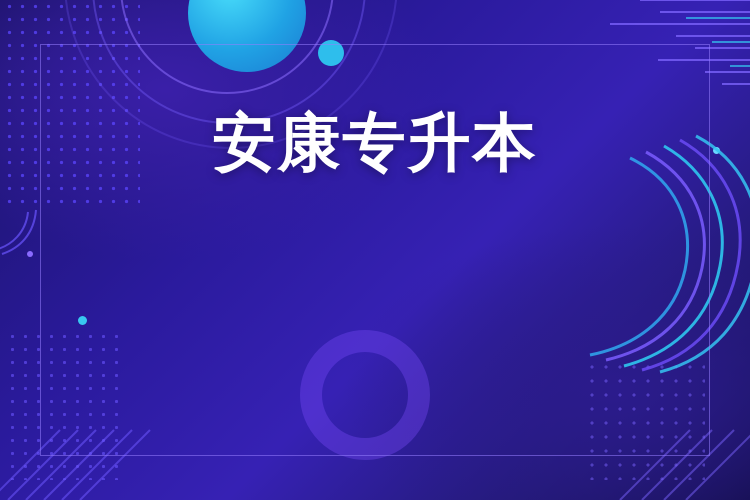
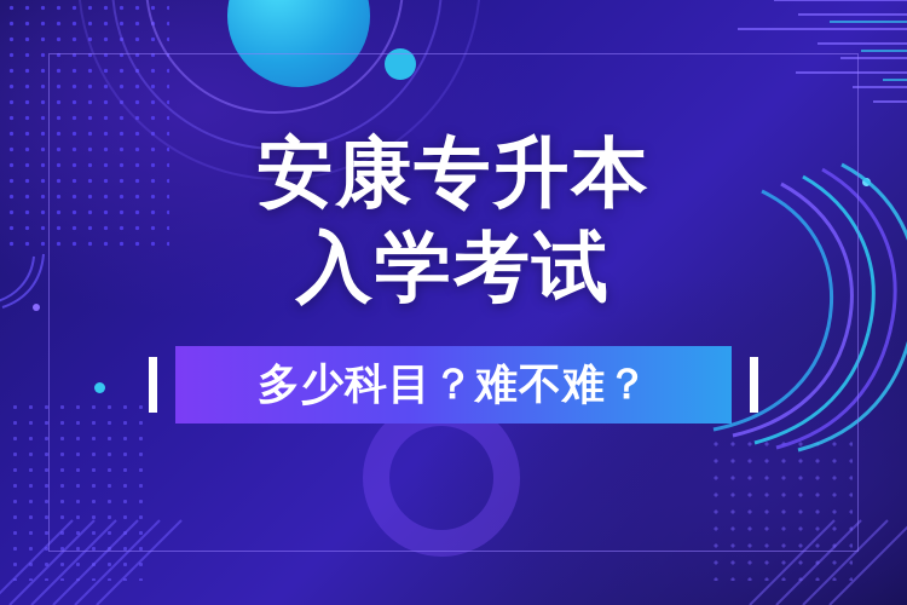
  安康专升本
+ 入学考试
+ 多少科目？难不难？
